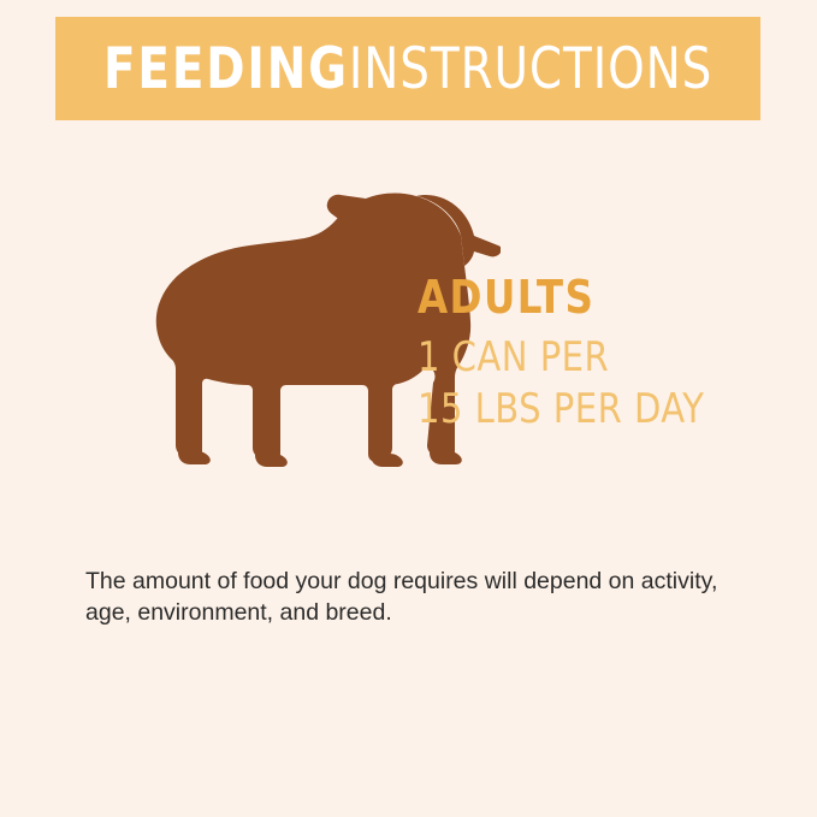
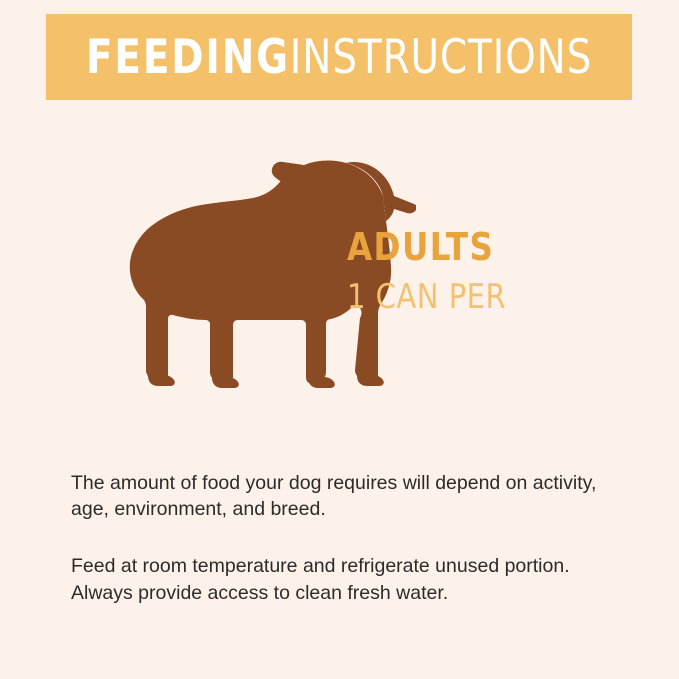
  FEEDINGINSTRUCTIONS
  ADULTS
  1 CAN PER
- 15 LBS PER DAY
  The amount of food your dog requires will depend on activity, age, environment, and breed.
+ Feed at room temperature and refrigerate unused portion. Always provide access to clean fresh water.
